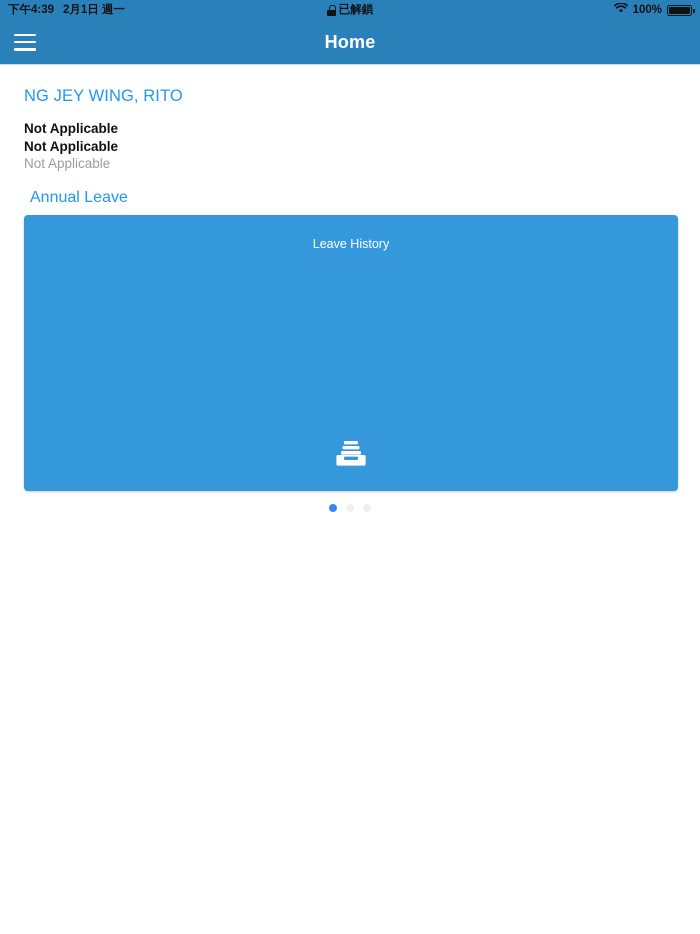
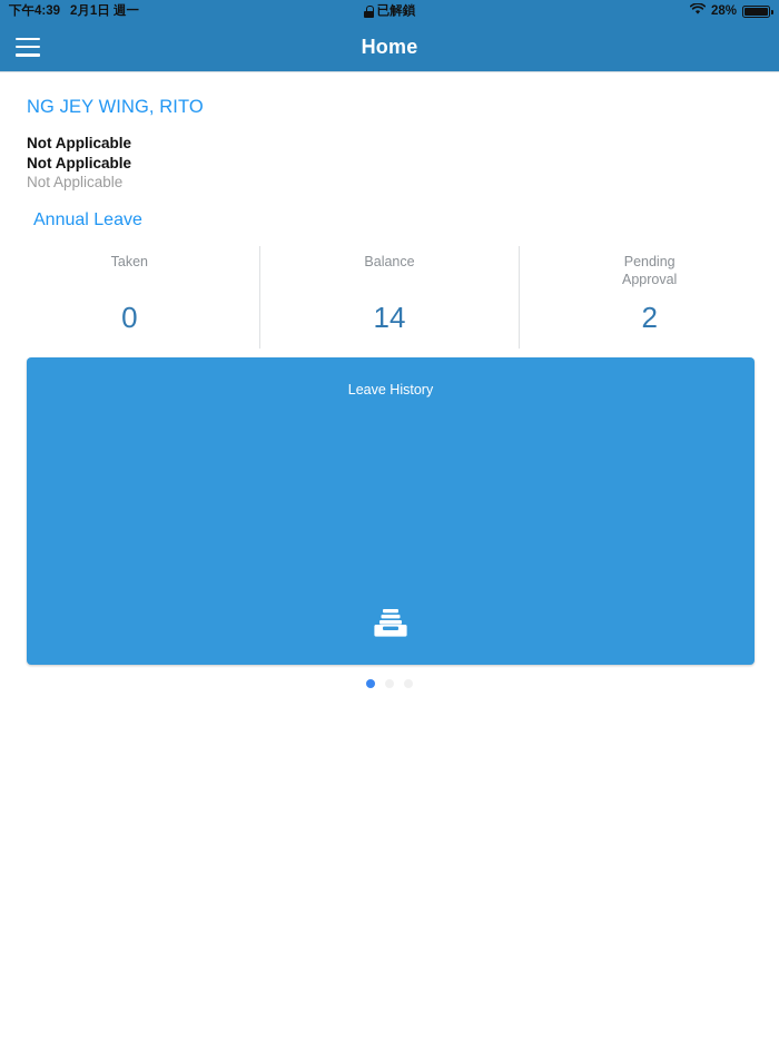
  下午4:39
  2月1日 週一
  已解鎖
- 100%
+ 28%
  Home
  NG JEY WING, RITO
  Not Applicable
  Not Applicable
  Not Applicable
  Annual Leave
+ Taken
+ 0
+ Balance
+ 14
+ Pending
+ Approval
+ 2
  Leave History
